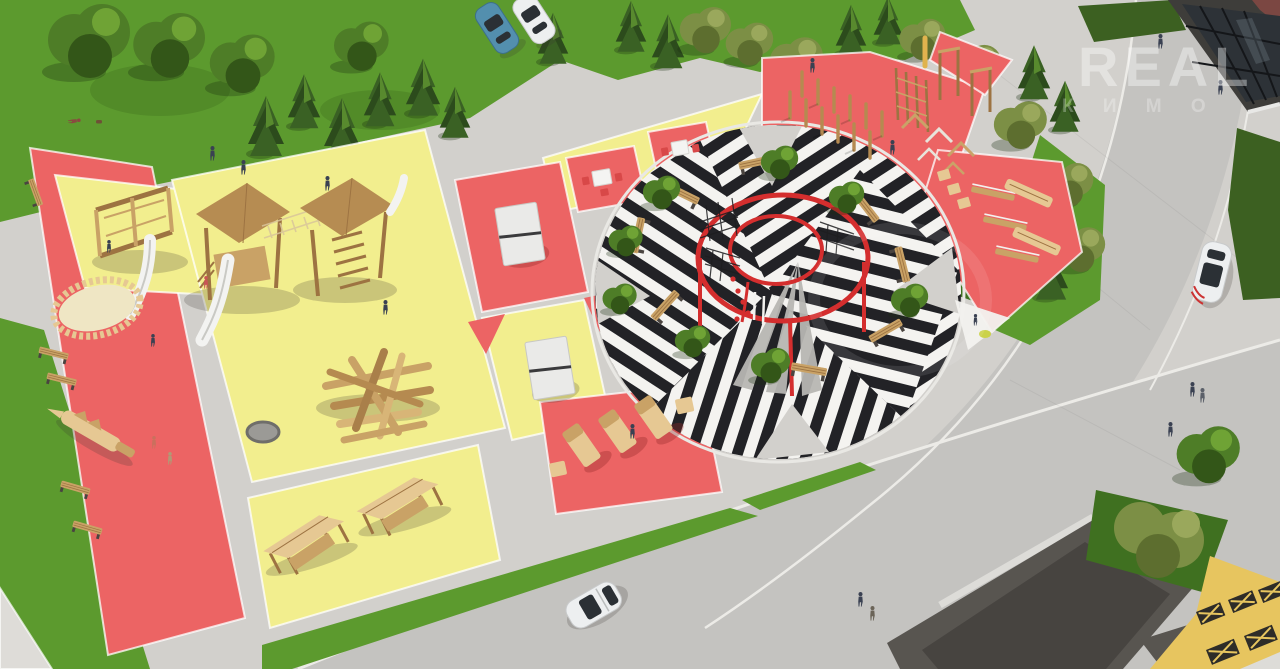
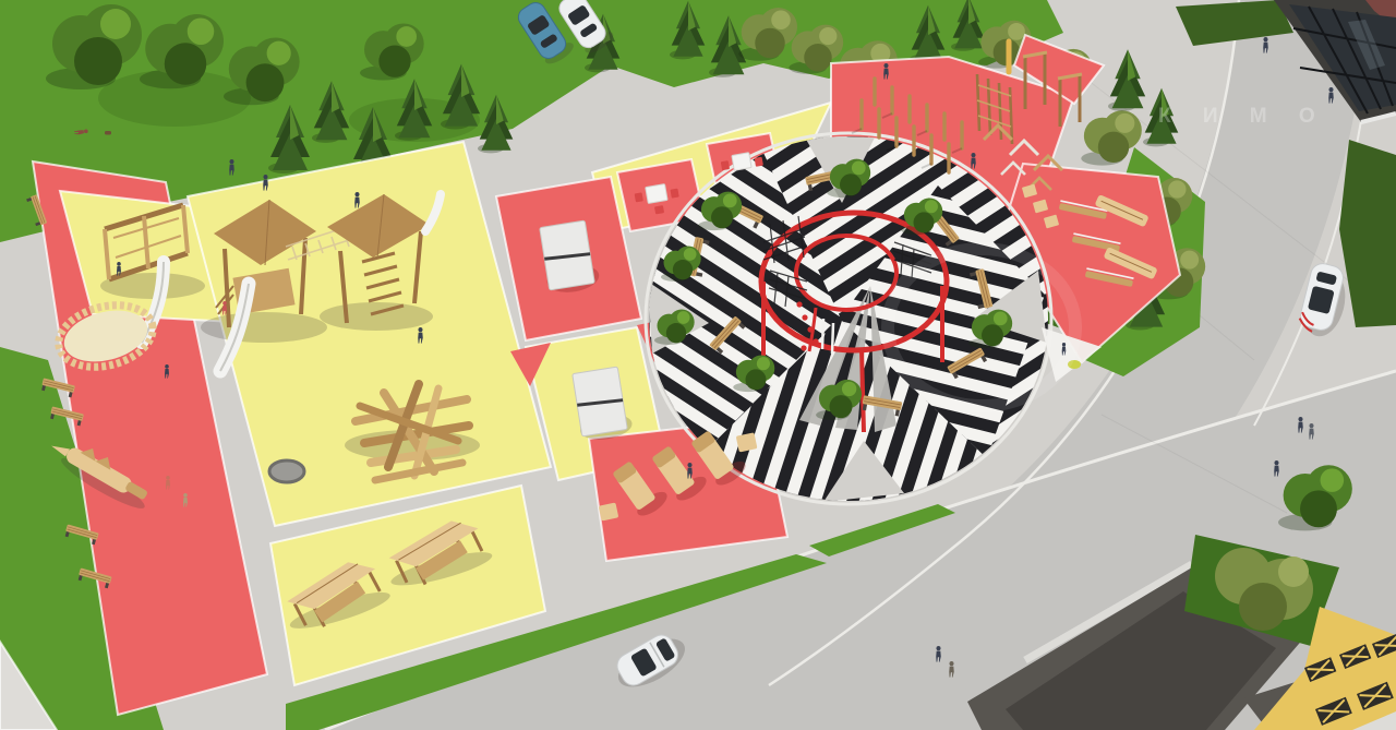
- REAL
  К И М О
